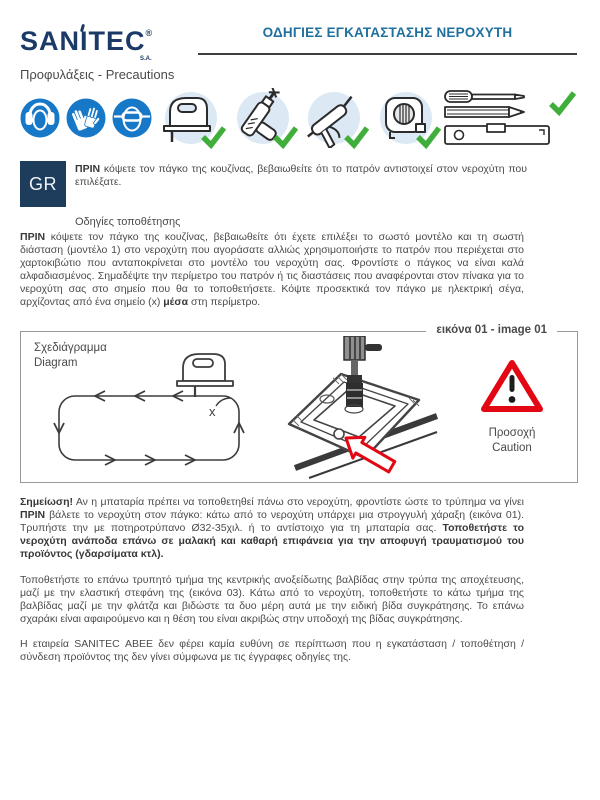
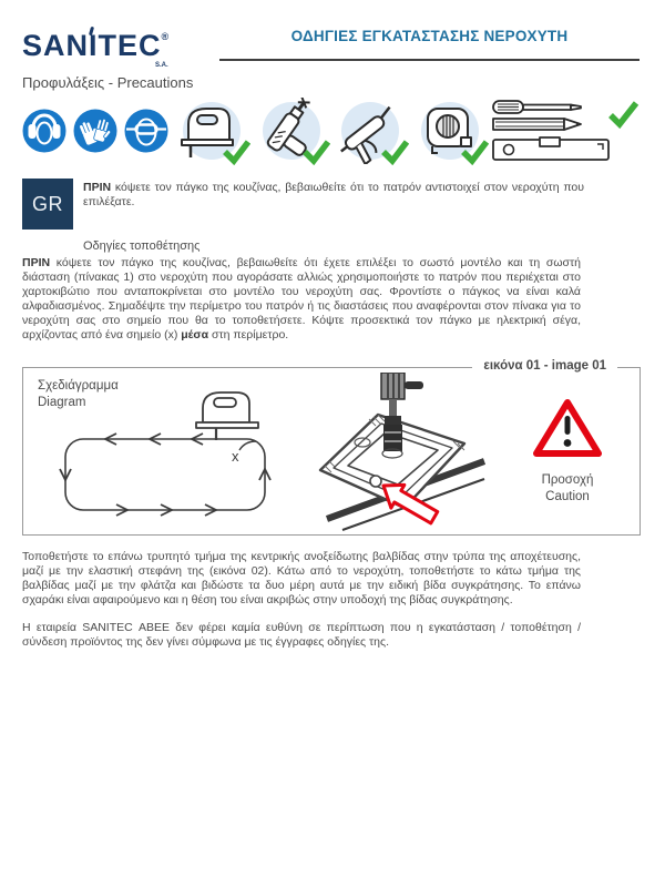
  SANITEC®
  ΟΔΗΓΙΕΣ ΕΓΚΑΤΑΣΤΑΣΗΣ ΝΕΡΟΧΥΤΗ
  Προφυλάξεις - Precautions
  GR
  ΠΡΙΝ κόψετε τον πάγκο της κουζίνας, βεβαιωθείτε ότι το πατρόν αντιστοιχεί στον νεροχύτη που επιλέξατε.
  Οδηγίες τοποθέτησης
- ΠΡΙΝ κόψετε τον πάγκο της κουζίνας, βεβαιωθείτε ότι έχετε επιλέξει το σωστό μοντέλο και τη σωστή διάσταση (μοντέλο 1) στο νεροχύτη που αγοράσατε αλλιώς χρησιμοποιήστε το πατρόν που περιέχεται στο χαρτοκιβώτιο που ανταποκρίνεται στο μοντέλο του νεροχύτη σας. Φροντίστε ο πάγκος να είναι καλά αλφαδιασμένος. Σημαδέψτε την περίμετρο του πατρόν ή τις διαστάσεις που αναφέρονται στον πίνακα για το νεροχύτη σας στο σημείο που θα το τοποθετήσετε. Κόψτε προσεκτικά τον πάγκο με ηλεκτρική σέγα, αρχίζοντας από ένα σημείο (x) μέσα στη περίμετρο.
+ ΠΡΙΝ κόψετε τον πάγκο της κουζίνας, βεβαιωθείτε ότι έχετε επιλέξει το σωστό μοντέλο και τη σωστή διάσταση (πίνακας 1) στο νεροχύτη που αγοράσατε αλλιώς χρησιμοποιήστε το πατρόν που περιέχεται στο χαρτοκιβώτιο που ανταποκρίνεται στο μοντέλο του νεροχύτη σας. Φροντίστε ο πάγκος να είναι καλά αλφαδιασμένος. Σημαδέψτε την περίμετρο του πατρόν ή τις διαστάσεις που αναφέρονται στον πίνακα για το νεροχύτη σας στο σημείο που θα το τοποθετήσετε. Κόψτε προσεκτικά τον πάγκο με ηλεκτρική σέγα, αρχίζοντας από ένα σημείο (x) μέσα στη περίμετρο.
  εικόνα 01 - image 01
  Σχεδιάγραμμα
  Diagram
  x
  Προσοχή
  Caution
- Σημείωση! Αν η μπαταρία πρέπει να τοποθετηθεί πάνω στο νεροχύτη, φροντίστε ώστε το τρύπημα να γίνει ΠΡΙΝ βάλετε το νεροχύτη στον πάγκο: κάτω από το νεροχύτη υπάρχει μια στρογγυλή χάραξη (εικόνα 01). Τρυπήστε την με ποτηροτρύπανο Ø32-35χιλ. ή το αντίστοιχο για τη μπαταρία σας. Τοποθετήστε το νεροχύτη ανάποδα επάνω σε μαλακή και καθαρή επιφάνεια για την αποφυγή τραυματισμού του προϊόντος (γδαρσίματα κτλ).
- Τοποθετήστε το επάνω τρυπητό τμήμα της κεντρικής ανοξείδωτης βαλβίδας στην τρύπα της αποχέτευσης, μαζί με την ελαστική στεφάνη της (εικόνα 03). Κάτω από το νεροχύτη, τοποθετήστε το κάτω τμήμα της βαλβίδας μαζί με την φλάτζα και βιδώστε τα δυο μέρη αυτά με την ειδική βίδα συγκράτησης. Το επάνω σχαράκι είναι αφαιρούμενο και η θέση του είναι ακριβώς στην υποδοχή της βίδας συγκράτησης.
+ Τοποθετήστε το επάνω τρυπητό τμήμα της κεντρικής ανοξείδωτης βαλβίδας στην τρύπα της αποχέτευσης, μαζί με την ελαστική στεφάνη της (εικόνα 02). Κάτω από το νεροχύτη, τοποθετήστε το κάτω τμήμα της βαλβίδας μαζί με την φλάτζα και βιδώστε τα δυο μέρη αυτά με την ειδική βίδα συγκράτησης. Το επάνω σχαράκι είναι αφαιρούμενο και η θέση του είναι ακριβώς στην υποδοχή της βίδας συγκράτησης.
  Η εταιρεία SANITEC ΑΒΕΕ δεν φέρει καμία ευθύνη σε περίπτωση που η εγκατάσταση / τοποθέτηση / σύνδεση προϊόντος της δεν γίνει σύμφωνα με τις έγγραφες οδηγίες της.
